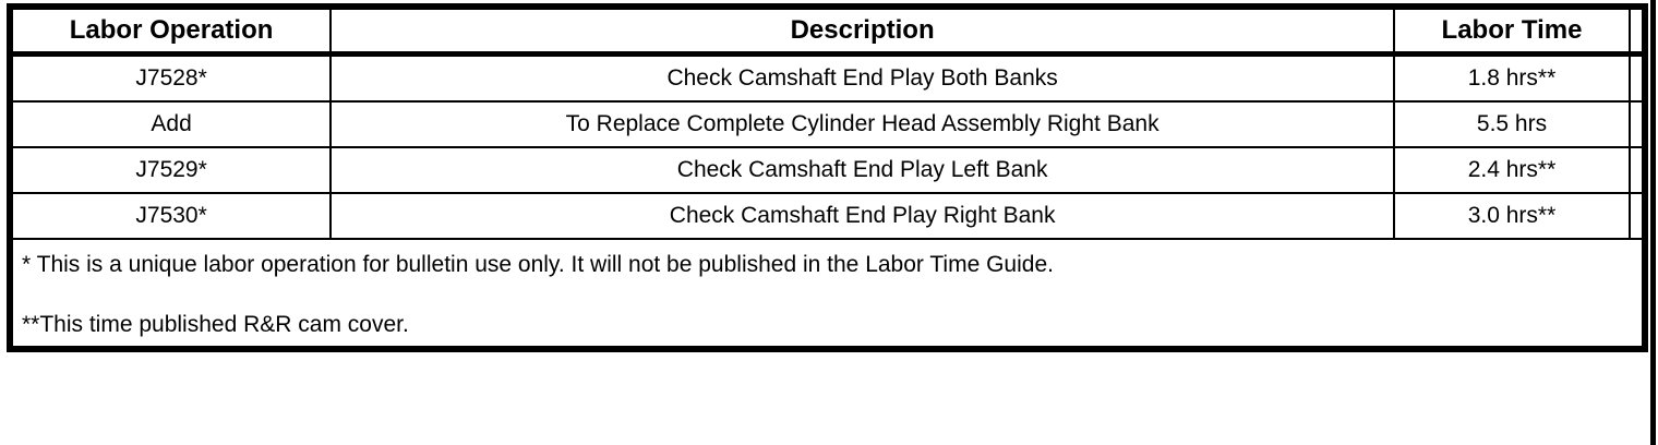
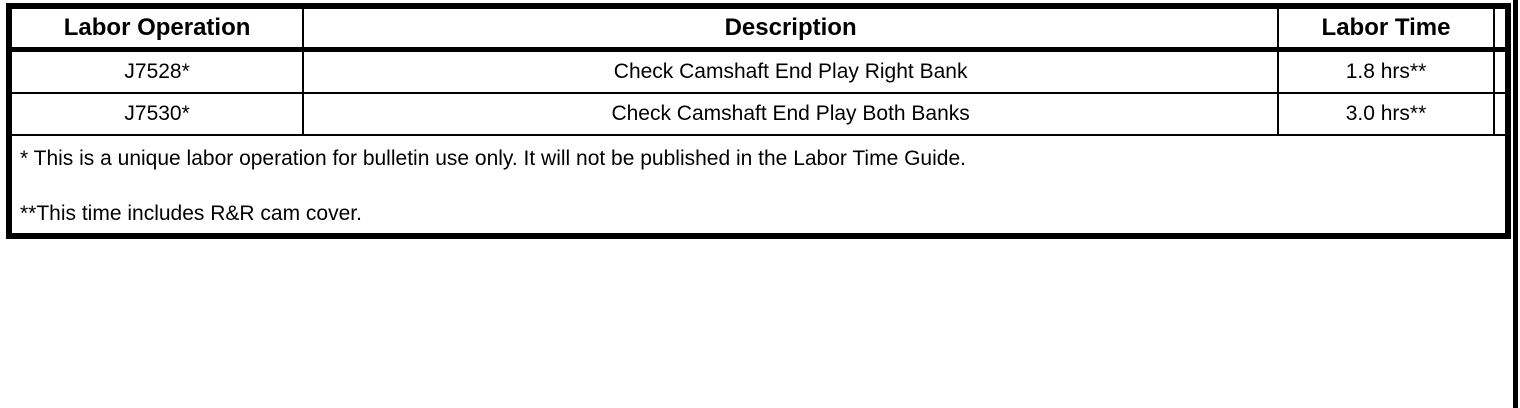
  Labor Operation	Description	Labor Time
- J7528*	Check Camshaft End Play Both Banks	1.8 hrs**
+ J7528*	Check Camshaft End Play Right Bank	1.8 hrs**
- Add	To Replace Complete Cylinder Head Assembly Right Bank	5.5 hrs
- J7529*	Check Camshaft End Play Left Bank	2.4 hrs**
- J7530*	Check Camshaft End Play Right Bank	3.0 hrs**
+ J7530*	Check Camshaft End Play Both Banks	3.0 hrs**
- * This is a unique labor operation for bulletin use only. It will not be published in the Labor Time Guide. **This time published R&R cam cover.
+ * This is a unique labor operation for bulletin use only. It will not be published in the Labor Time Guide. **This time includes R&R cam cover.
